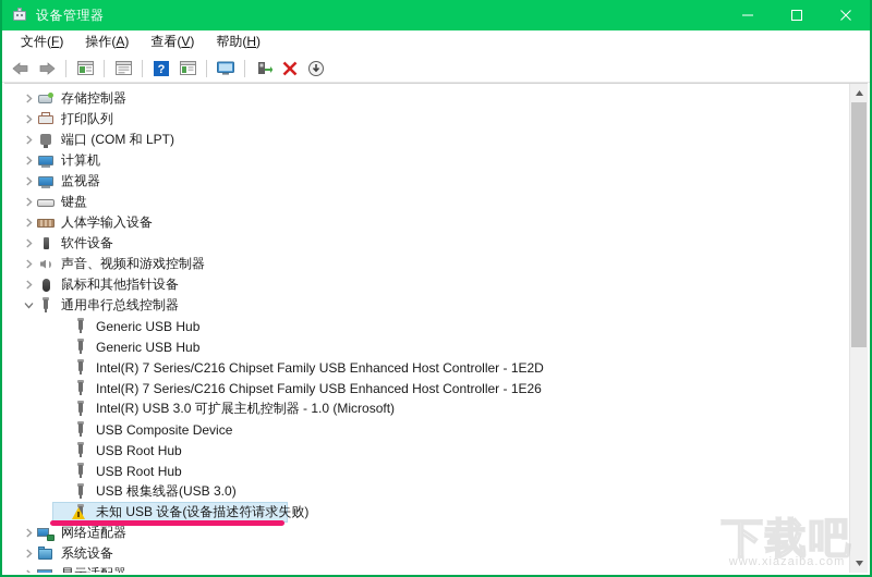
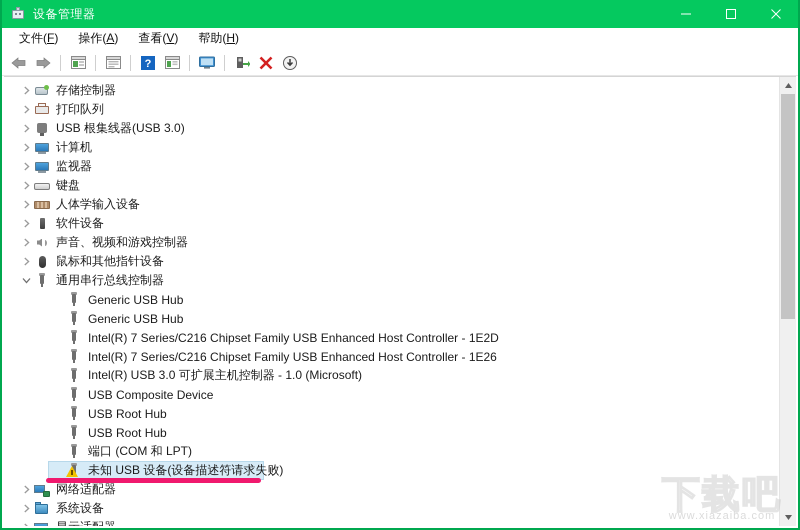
  设备管理器
  文件(F)
  操作(A)
  查看(V)
  帮助(H)
  ?
  存储控制器
  打印队列
- 端口 (COM 和 LPT)
+ USB 根集线器(USB 3.0)
  计算机
  监视器
  键盘
  人体学输入设备
  软件设备
  声音、视频和游戏控制器
  鼠标和其他指针设备
  通用串行总线控制器
  Generic USB Hub
  Generic USB Hub
  Intel(R) 7 Series/C216 Chipset Family USB Enhanced Host Controller - 1E2D
  Intel(R) 7 Series/C216 Chipset Family USB Enhanced Host Controller - 1E26
  Intel(R) USB 3.0 可扩展主机控制器 - 1.0 (Microsoft)
  USB Composite Device
  USB Root Hub
  USB Root Hub
- USB 根集线器(USB 3.0)
+ 端口 (COM 和 LPT)
  未知 USB 设备(设备描述符请求失败)
  网络适配器
  系统设备
  下载吧
  www.xiazaiba.com
